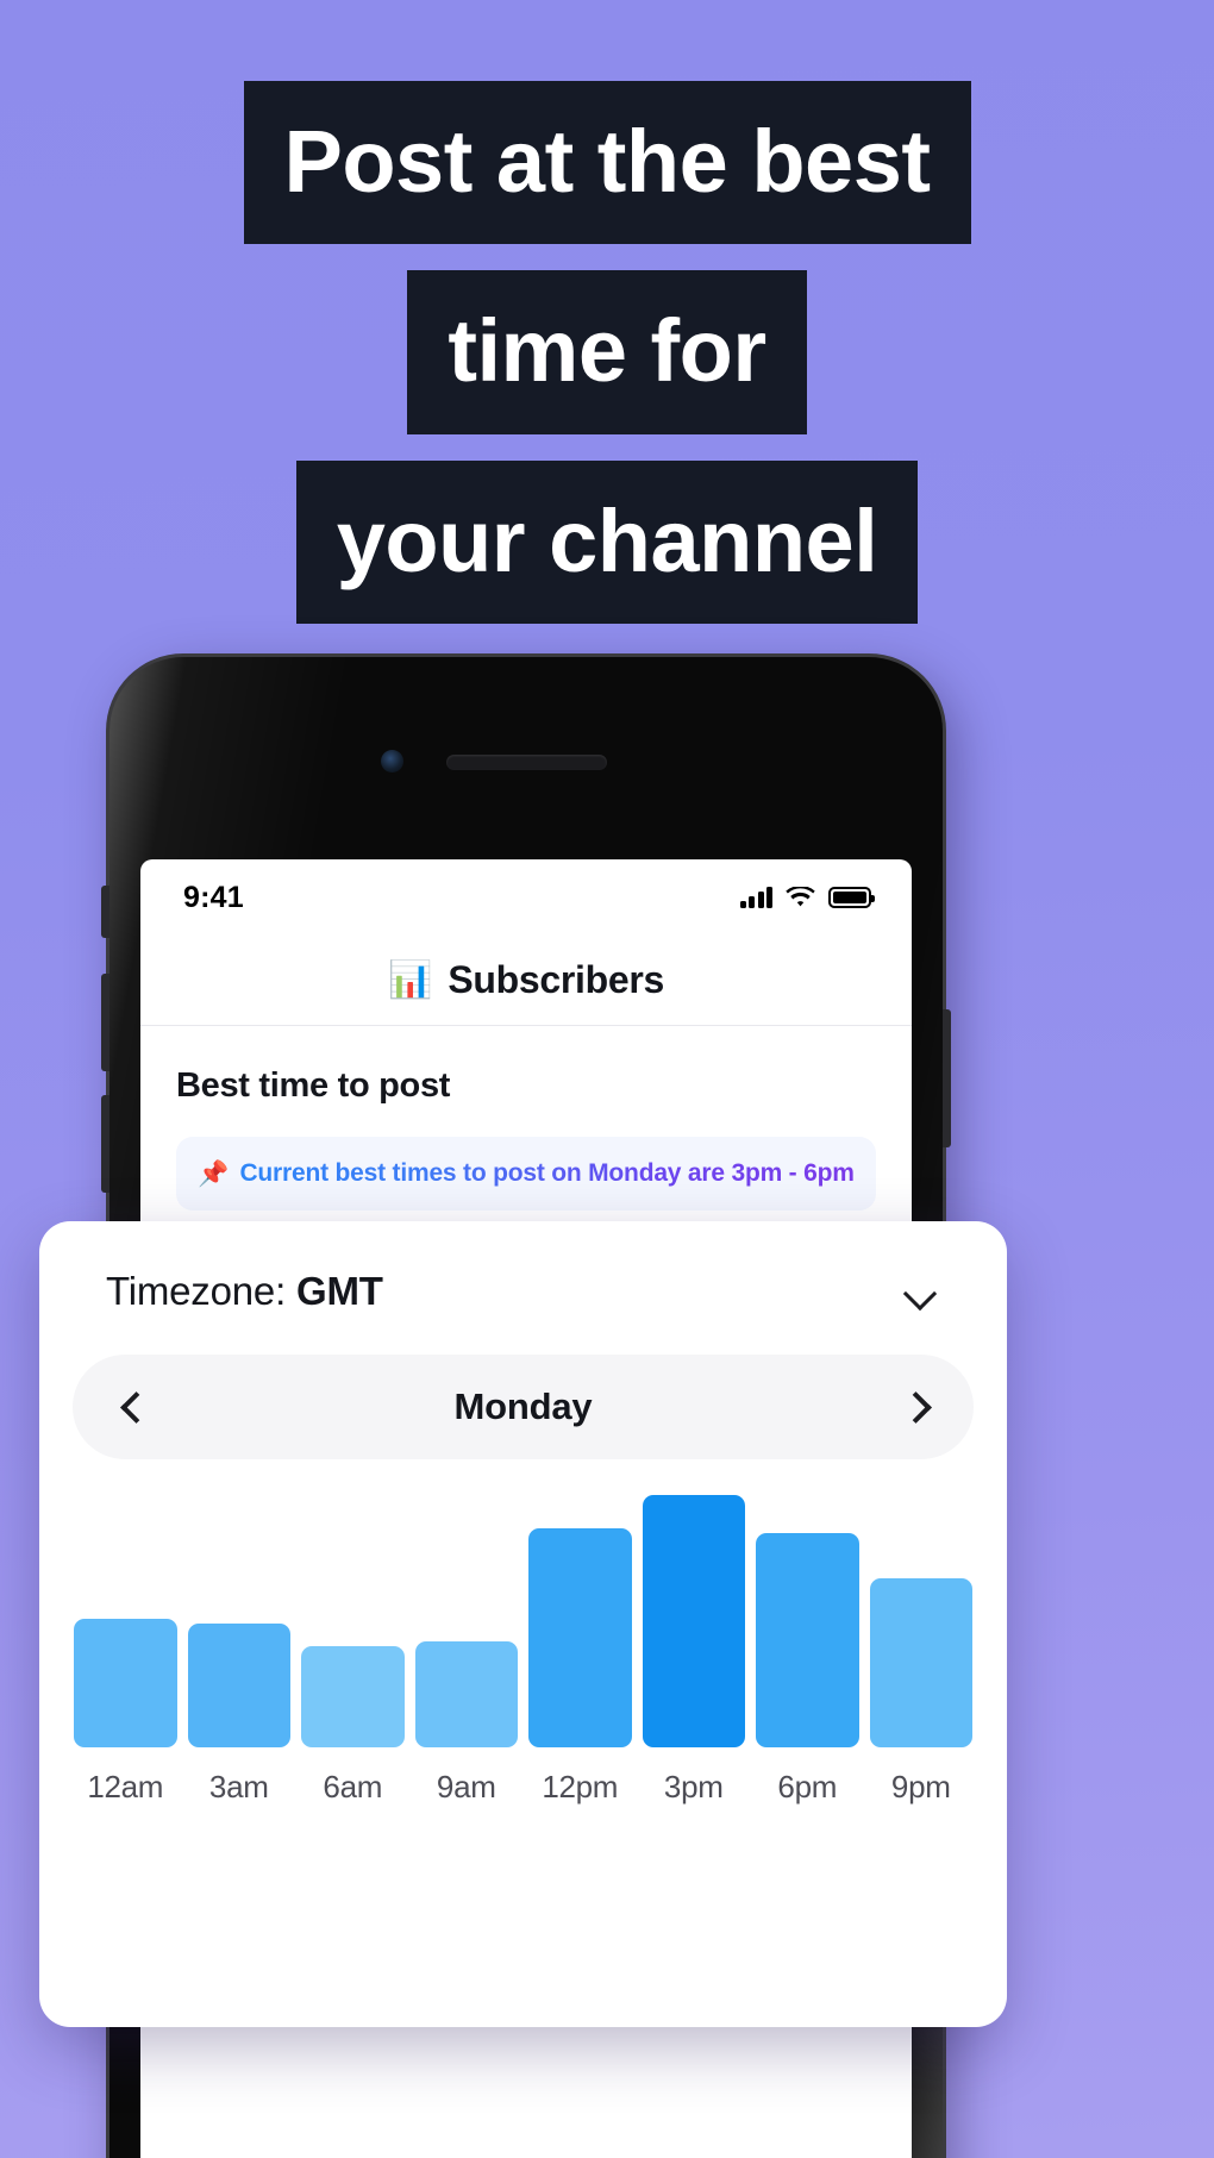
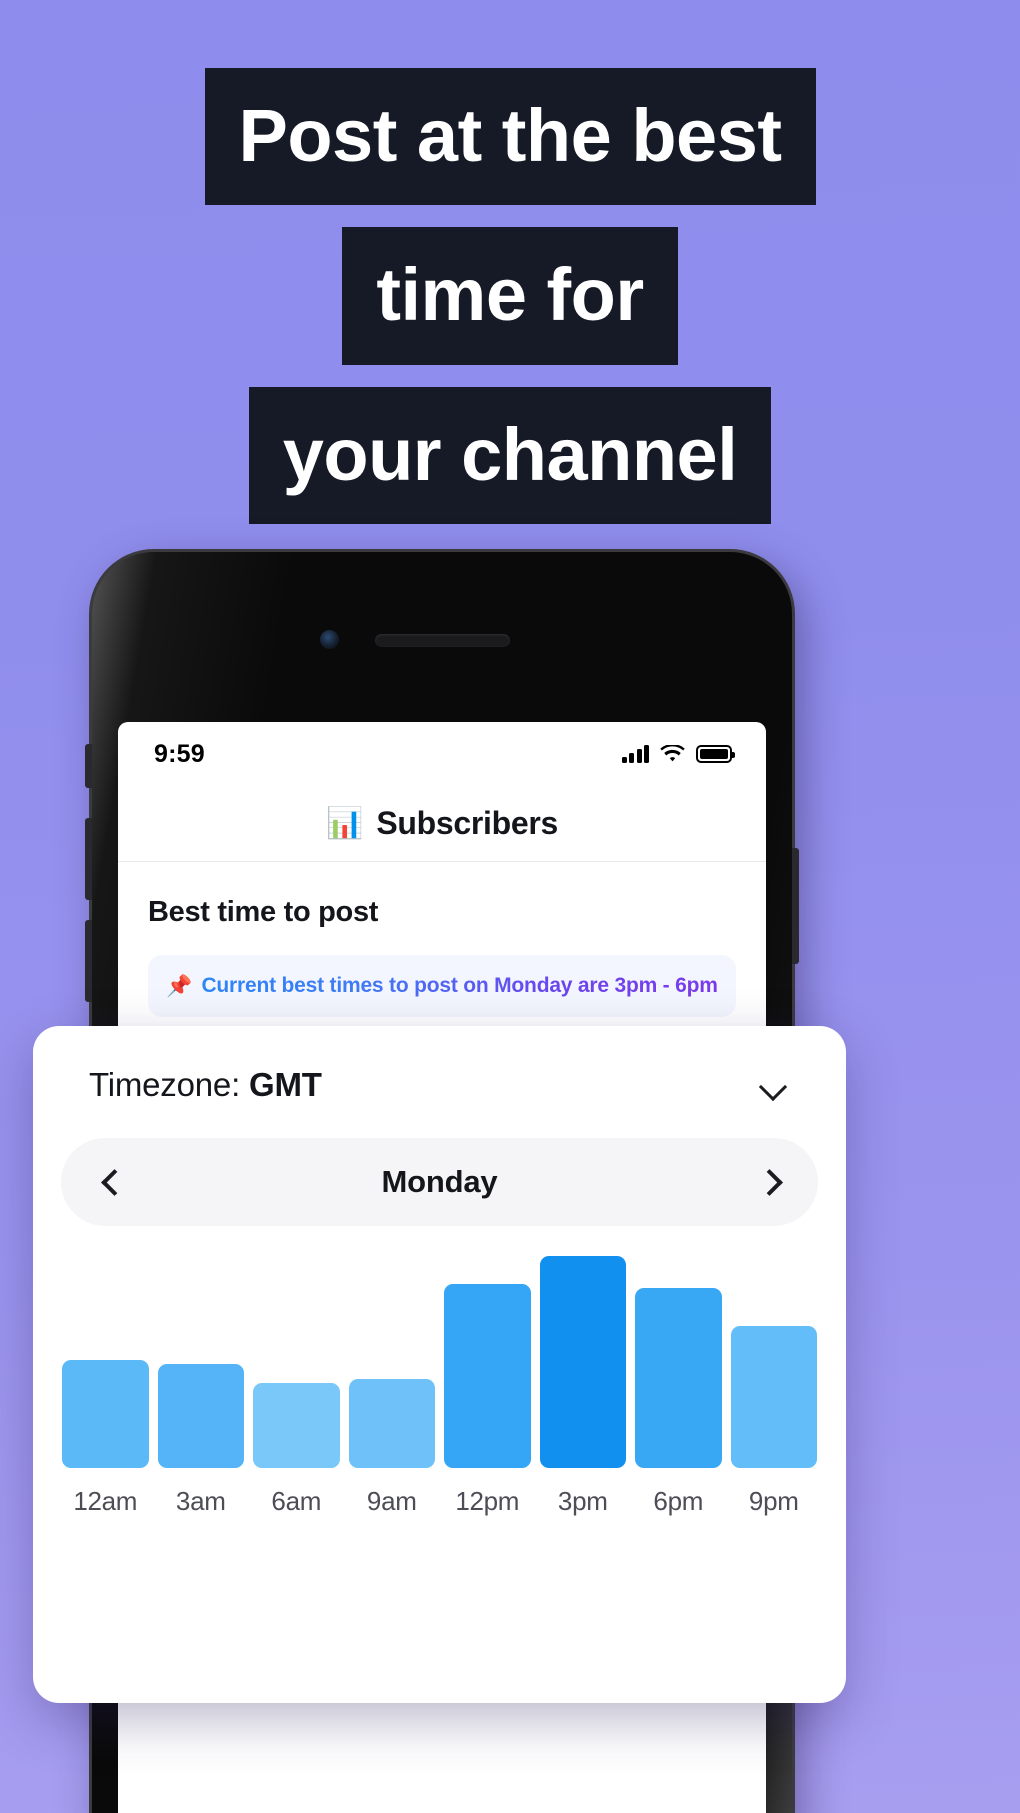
  Post at the best
  time for
  your channel
- 9:41
+ 9:59
  📊
  Subscribers
  Best time to post
  📌
  Current best times to post on Monday are 3pm - 6pm
  Timezone: GMT
  Monday
  12am
  3am
  6am
  9am
  12pm
  3pm
  6pm
  9pm
